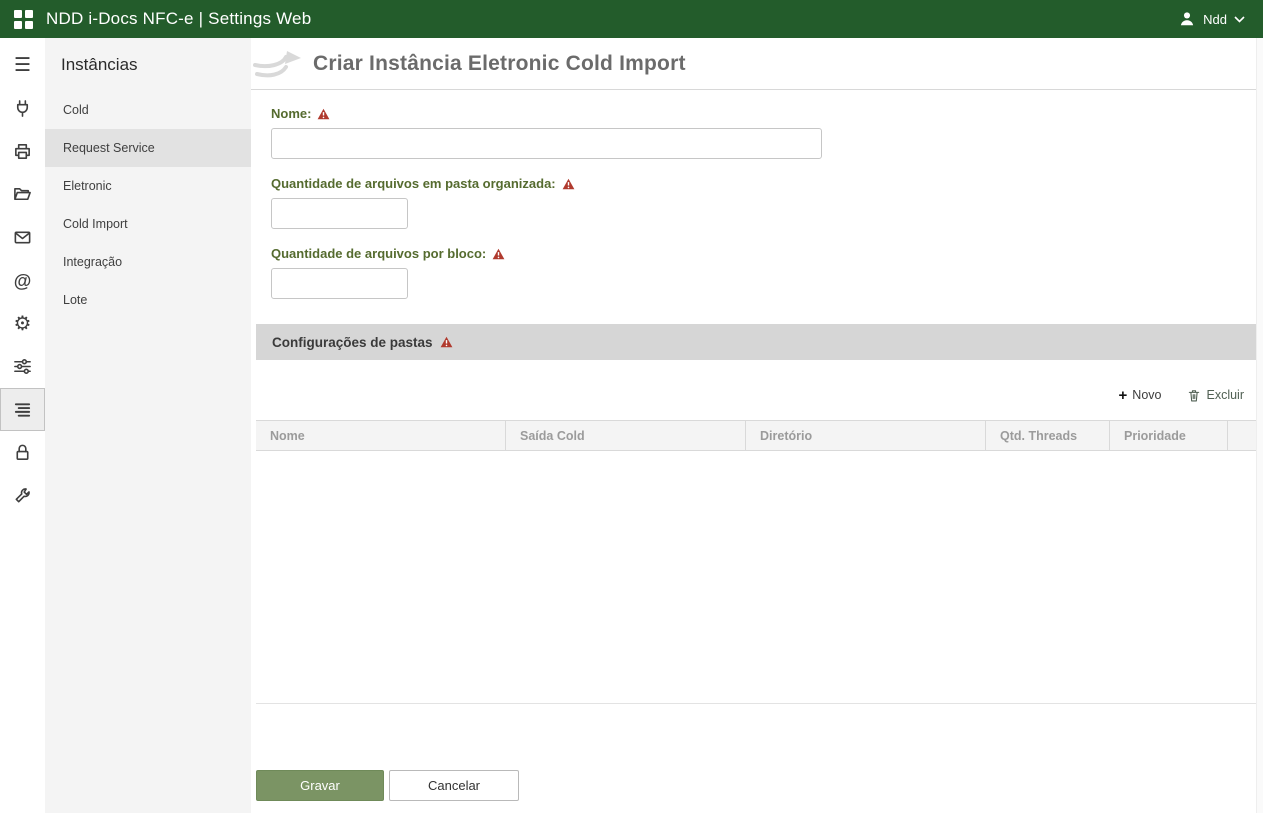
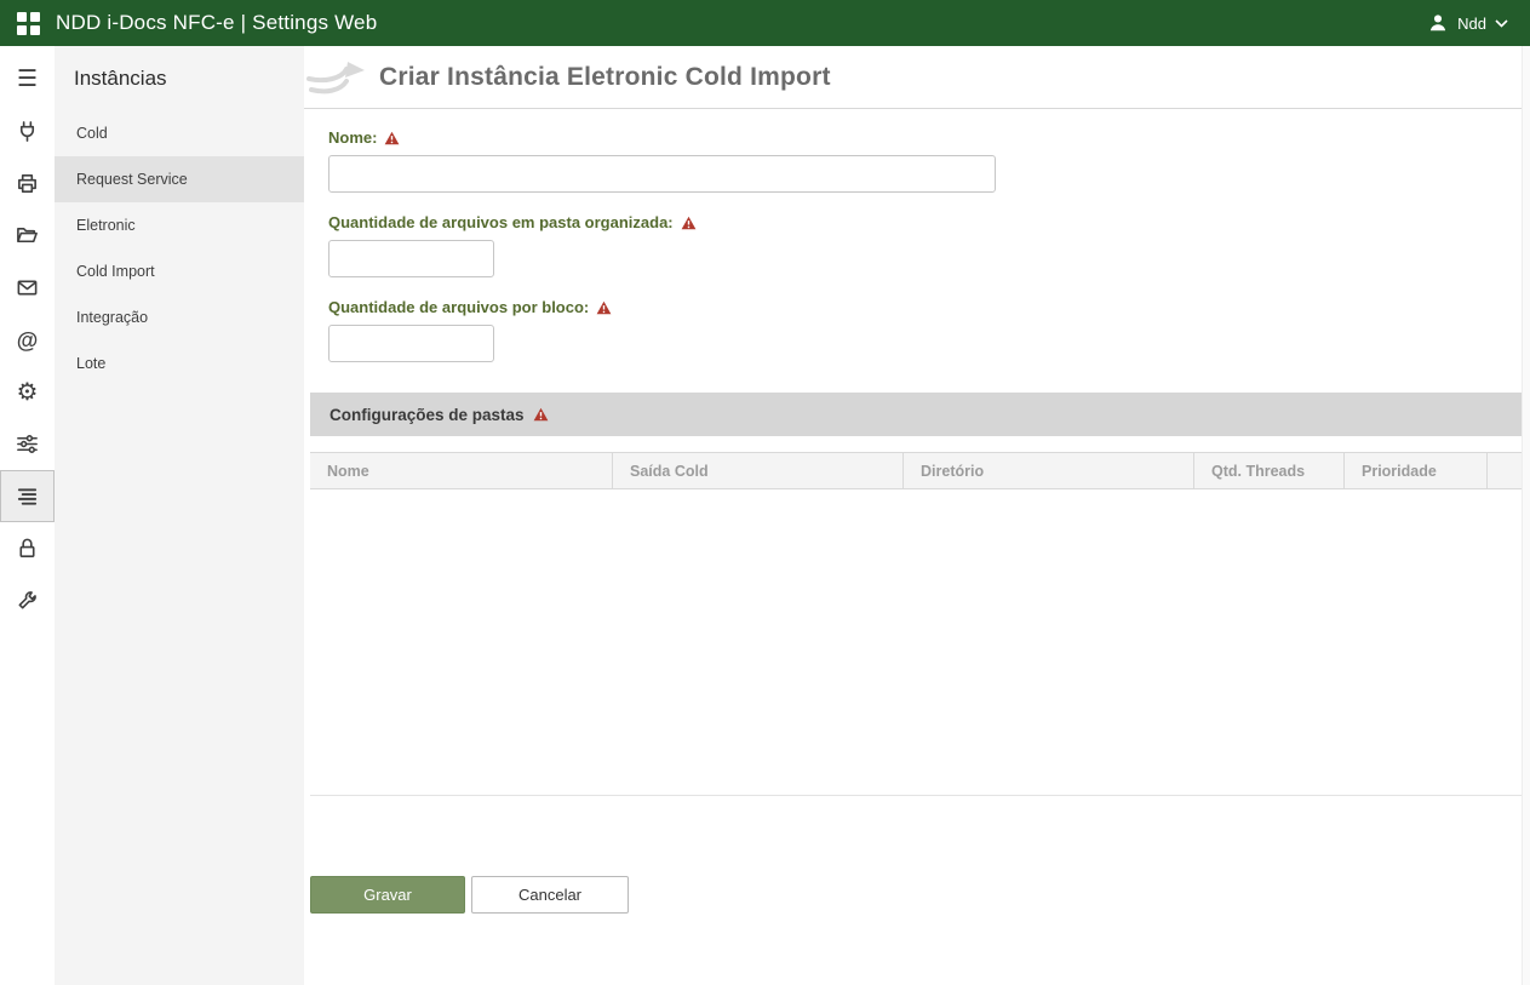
  NDD i-Docs NFC-e | Settings Web
  Ndd
  ☰
  @
  ⚙
  Instâncias
  Cold
  Request Service
  Eletronic
  Cold Import
  Integração
  Lote
  Criar Instância Eletronic Cold Import
  Nome:
  Quantidade de arquivos em pasta organizada:
  Quantidade de arquivos por bloco:
  Configurações de pastas
- +
- Novo
- Excluir
  Nome
  Saída Cold
  Diretório
  Qtd. Threads
  Prioridade
  Gravar
  Cancelar
